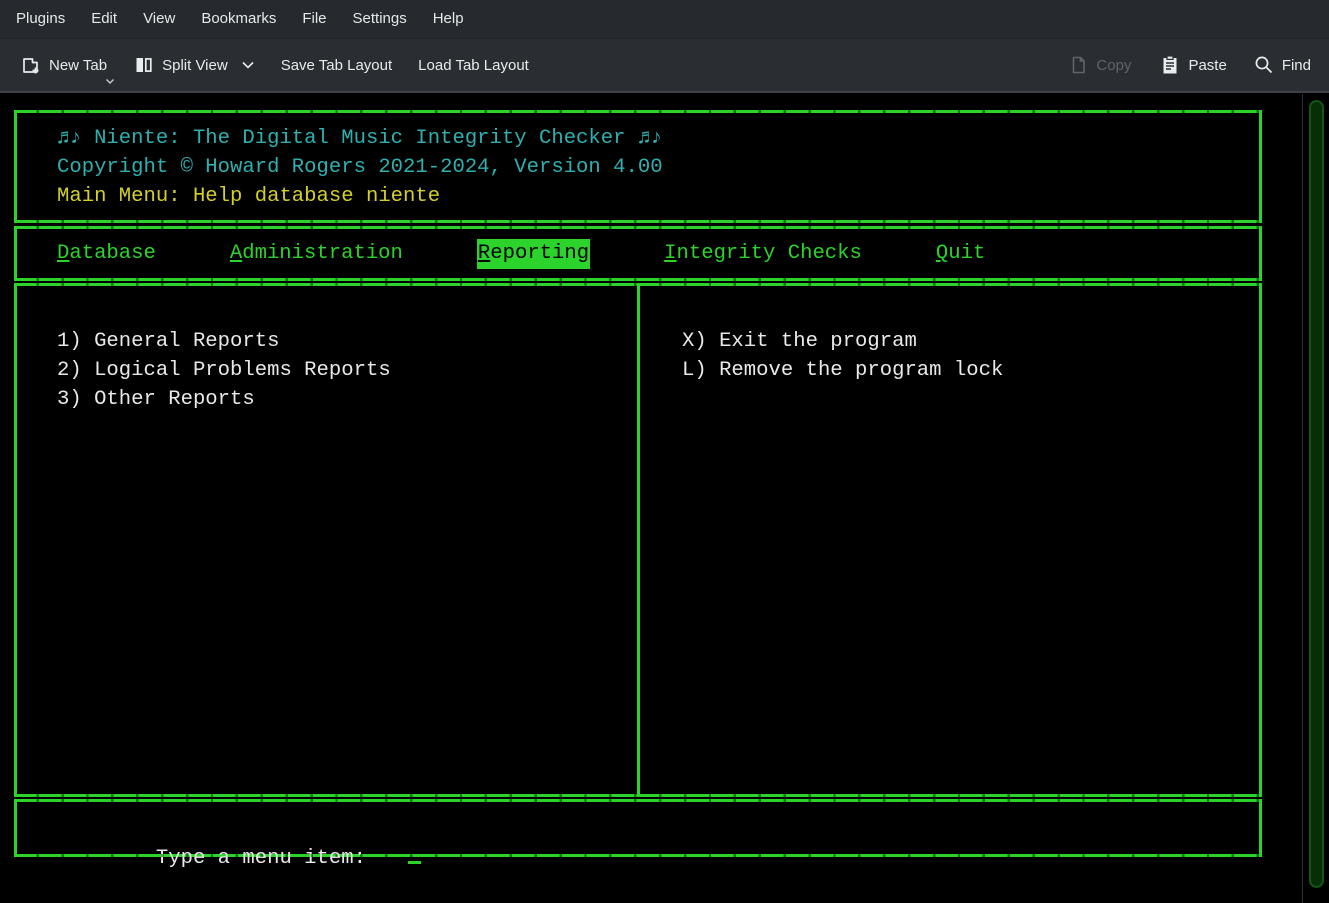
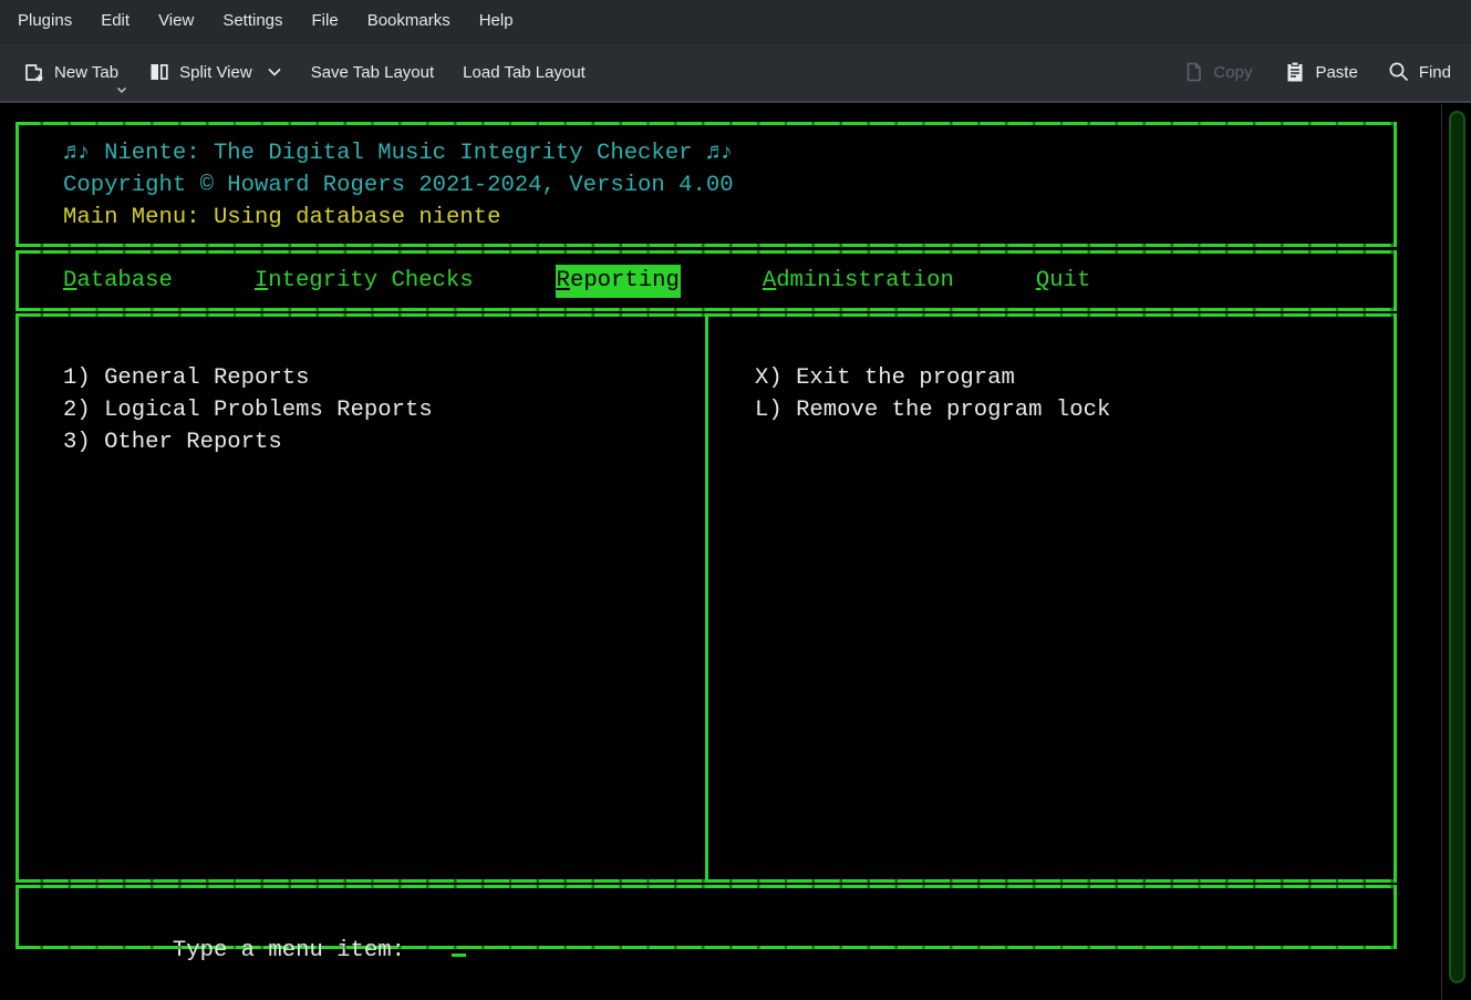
  Plugins
  Edit
  View
- Bookmarks
+ Settings
  File
- Settings
+ Bookmarks
  Help
  New Tab
  Split View
  Save Tab Layout
  Load Tab Layout
  Copy
  Paste
  Find
  ♬♪ Niente: The Digital Music Integrity Checker ♬♪
  Copyright © Howard Rogers 2021-2024, Version 4.00
- Main Menu: Help database niente
+ Main Menu: Using database niente
  Database
- Administration
+ Integrity Checks
  Reporting
- Integrity Checks
+ Administration
  Quit
  1) General Reports
  2) Logical Problems Reports
  3) Other Reports
  X) Exit the program
  L) Remove the program lock
  Type a menu item:
